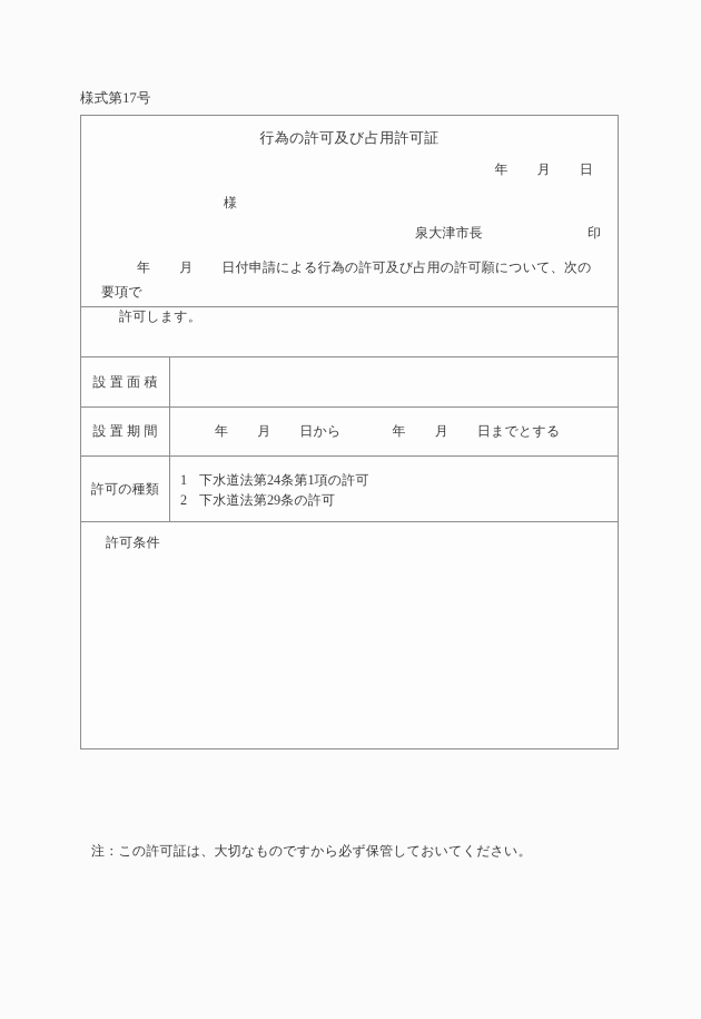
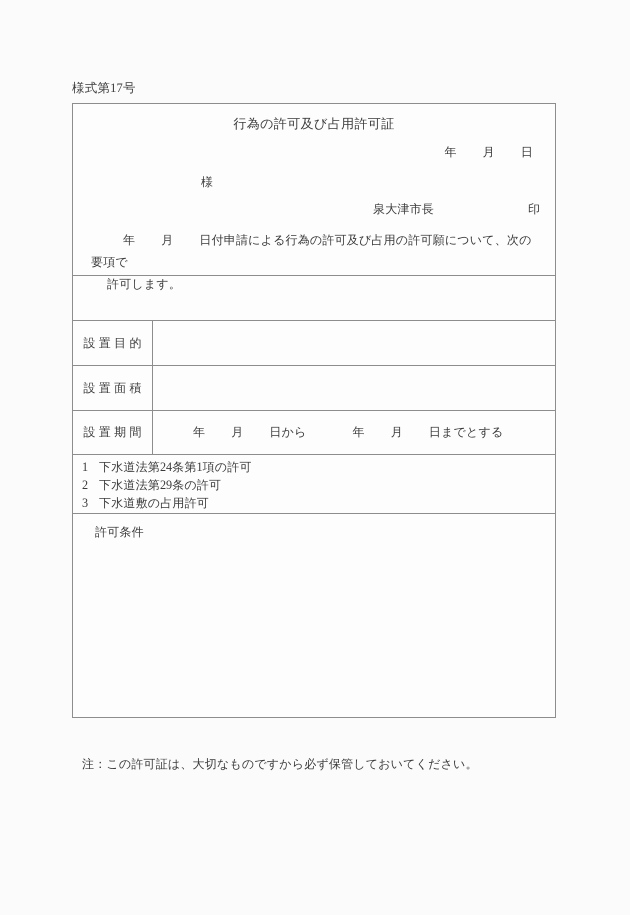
  様式第17号
  行為の許可及び占用許可証
  年 月 日
  様
  泉大津市長 印
  年 月 日付申請による行為の許可及び占用の許可願について、次の要項で
  許可します。
+ 設置目的
  設置面積
  設置期間
  年 月 日から 年 月 日までとする
- 許可の種類
  1
  下水道法第24条第1項の許可
  2
  下水道法第29条の許可
+ 3
+ 下水道敷の占用許可
  許可条件
  注：この許可証は、大切なものですから必ず保管しておいてください。
